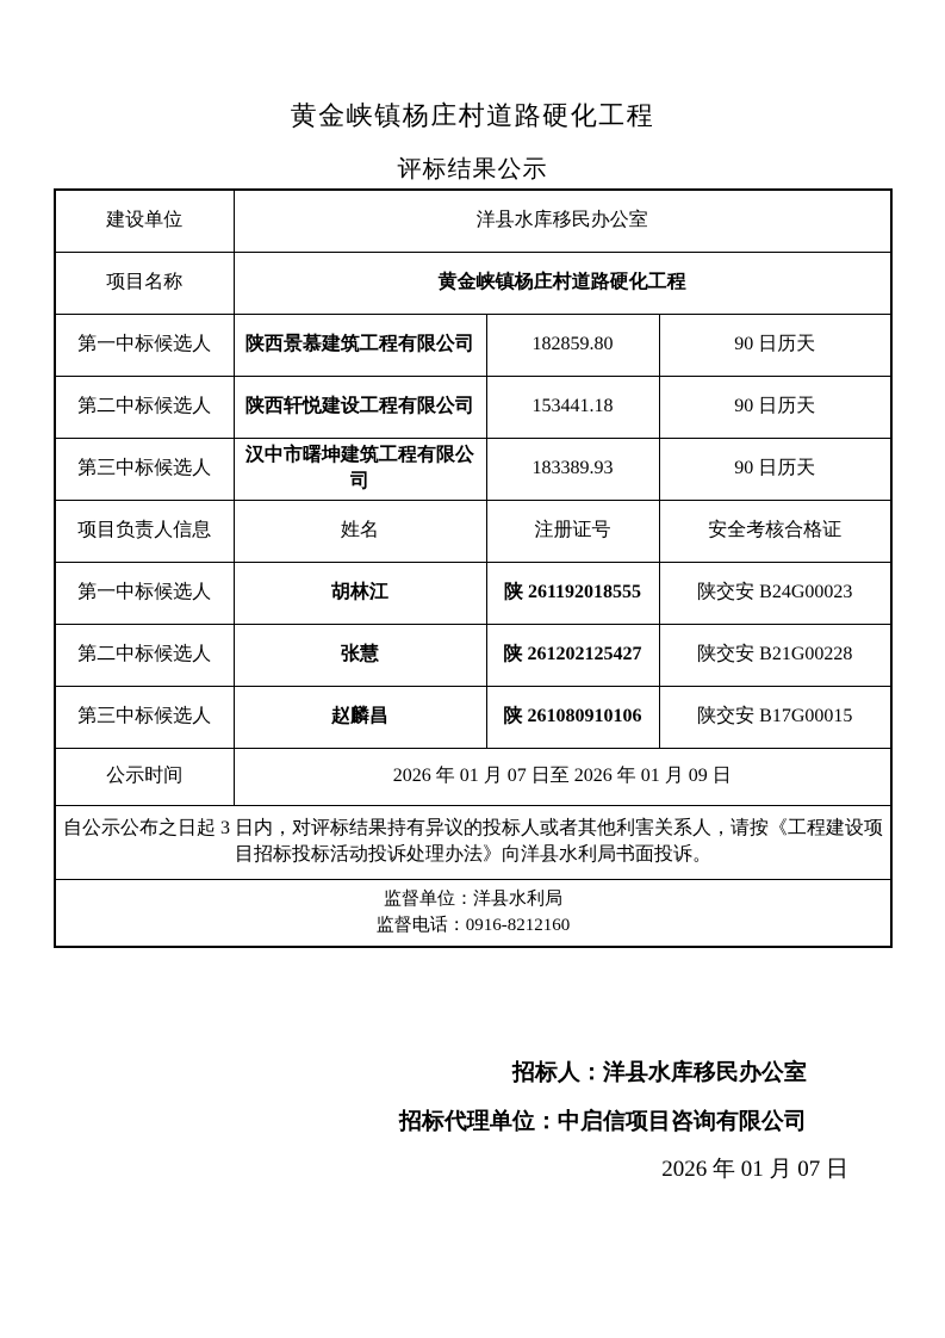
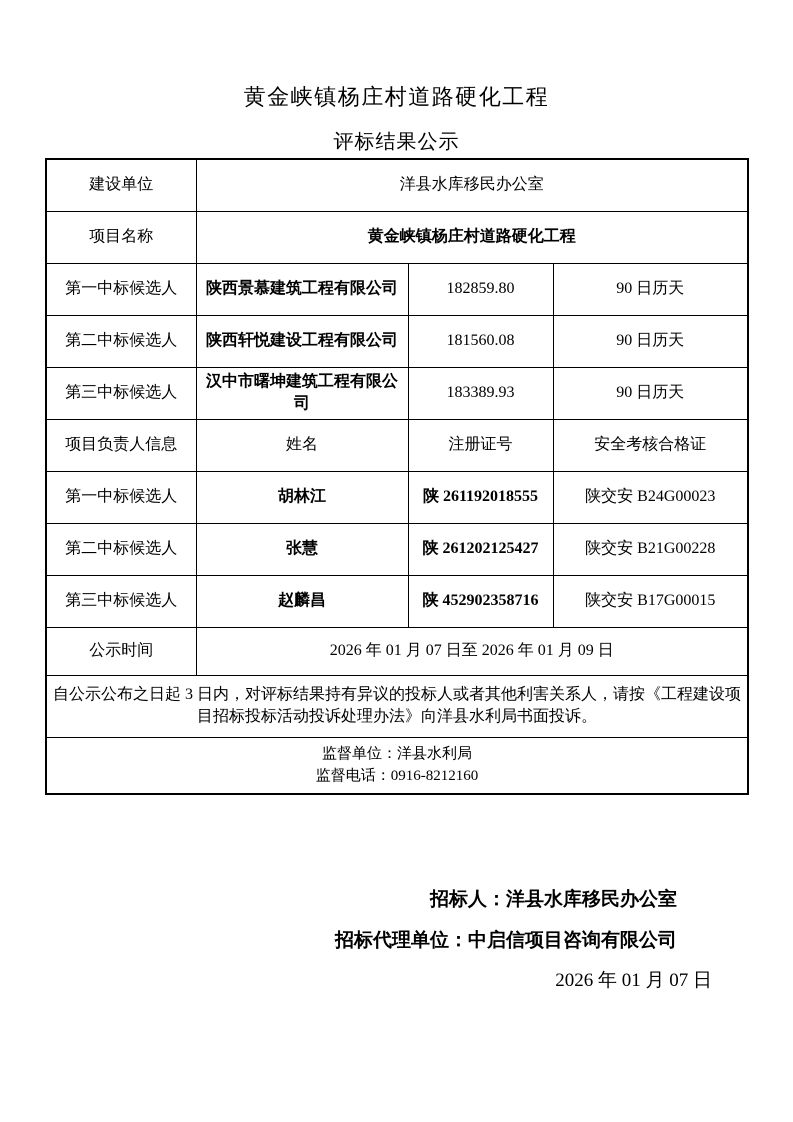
  黄金峡镇杨庄村道路硬化工程
  评标结果公示
  建设单位	洋县水库移民办公室
  项目名称	黄金峡镇杨庄村道路硬化工程
  第一中标候选人	陕西景慕建筑工程有限公司	182859.80	90 日历天
- 第二中标候选人	陕西轩悦建设工程有限公司	153441.18	90 日历天
+ 第二中标候选人	陕西轩悦建设工程有限公司	181560.08	90 日历天
  第三中标候选人	汉中市曙坤建筑工程有限公司	183389.93	90 日历天
  项目负责人信息	姓名	注册证号	安全考核合格证
  第一中标候选人	胡林江	陕 261192018555	陕交安 B24G00023
  第二中标候选人	张慧	陕 261202125427	陕交安 B21G00228
- 第三中标候选人	赵麟昌	陕 261080910106	陕交安 B17G00015
+ 第三中标候选人	赵麟昌	陕 452902358716	陕交安 B17G00015
  公示时间	2026 年 01 月 07 日至 2026 年 01 月 09 日
  自公示公布之日起 3 日内，对评标结果持有异议的投标人或者其他利害关系人，请按《工程建设项目招标投标活动投诉处理办法》向洋县水利局书面投诉。
  监督单位：洋县水利局 监督电话：0916-8212160
  招标人：洋县水库移民办公室
  招标代理单位：中启信项目咨询有限公司
  2026 年 01 月 07 日
